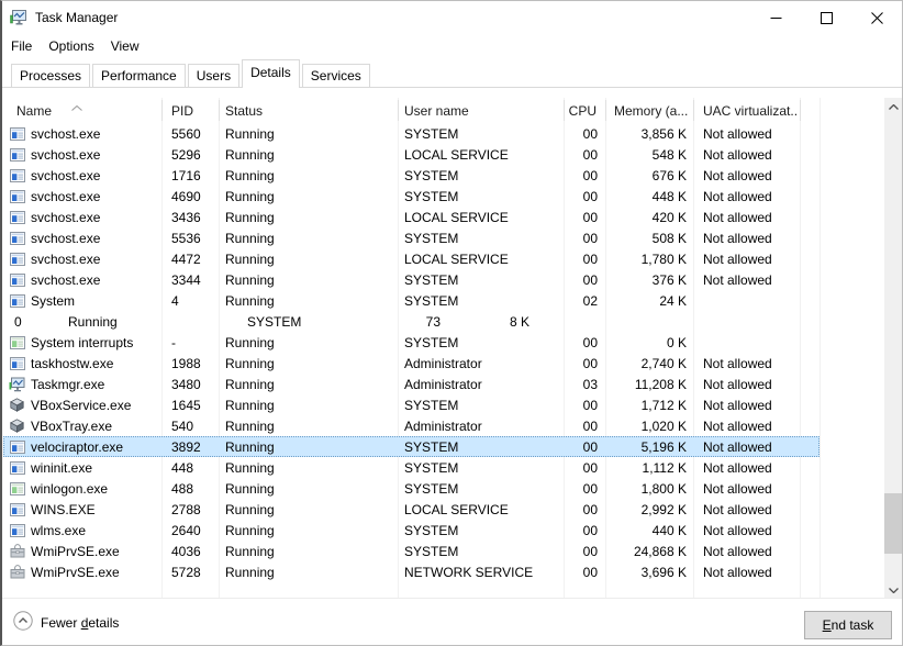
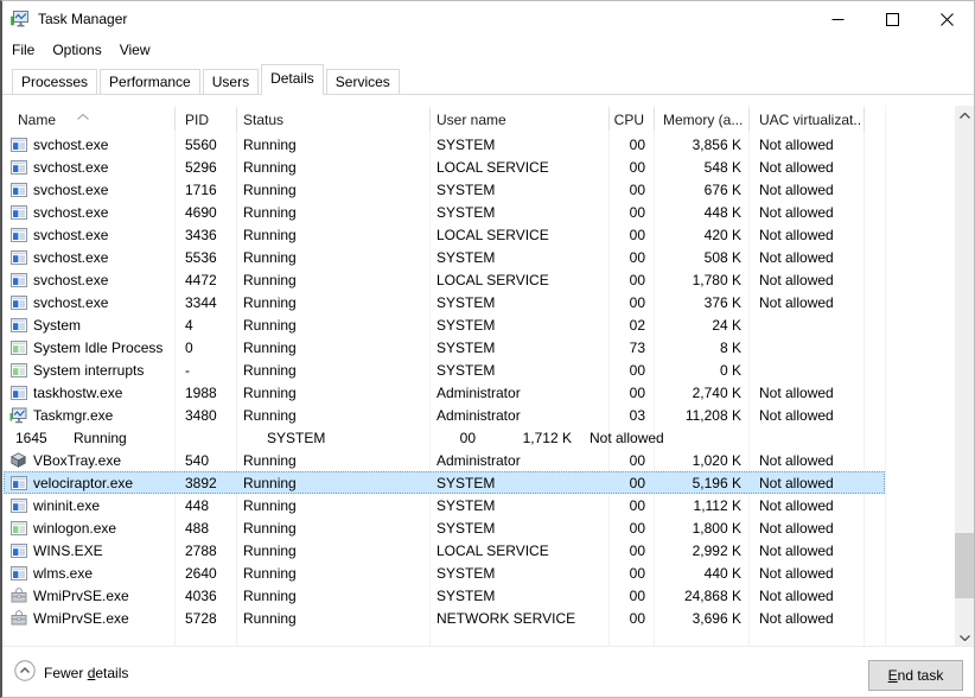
  Task Manager
  File
  Options
  View
  Processes
  Performance
  Users
  Details
  Services
  Name
  PID
  Status
  User name
  CPU
  Memory (a...
  UAC virtualizat..
  svchost.exe
  5560
  Running
  SYSTEM
  00
  3,856 K
  Not allowed
  svchost.exe
  5296
  Running
  LOCAL SERVICE
  00
  548 K
  Not allowed
  svchost.exe
  1716
  Running
  SYSTEM
  00
  676 K
  Not allowed
  svchost.exe
  4690
  Running
  SYSTEM
  00
  448 K
  Not allowed
  svchost.exe
  3436
  Running
  LOCAL SERVICE
  00
  420 K
  Not allowed
  svchost.exe
  5536
  Running
  SYSTEM
  00
  508 K
  Not allowed
  svchost.exe
  4472
  Running
  LOCAL SERVICE
  00
  1,780 K
  Not allowed
  svchost.exe
  3344
  Running
  SYSTEM
  00
  376 K
  Not allowed
  System
  4
  Running
  SYSTEM
  02
  24 K
+ System Idle Process
  0
  Running
  SYSTEM
  73
  8 K
  System interrupts
  -
  Running
  SYSTEM
  00
  0 K
  taskhostw.exe
  1988
  Running
  Administrator
  00
  2,740 K
  Not allowed
  Taskmgr.exe
  3480
  Running
  Administrator
  03
  11,208 K
  Not allowed
- VBoxService.exe
  1645
  Running
  SYSTEM
  00
  1,712 K
  Not allowed
  VBoxTray.exe
  540
  Running
  Administrator
  00
  1,020 K
  Not allowed
  velociraptor.exe
  3892
  Running
  SYSTEM
  00
  5,196 K
  Not allowed
  wininit.exe
  448
  Running
  SYSTEM
  00
  1,112 K
  Not allowed
  winlogon.exe
  488
  Running
  SYSTEM
  00
  1,800 K
  Not allowed
  WINS.EXE
  2788
  Running
  LOCAL SERVICE
  00
  2,992 K
  Not allowed
  wlms.exe
  2640
  Running
  SYSTEM
  00
  440 K
  Not allowed
  WmiPrvSE.exe
  4036
  Running
  SYSTEM
  00
  24,868 K
  Not allowed
  WmiPrvSE.exe
  5728
  Running
  NETWORK SERVICE
  00
  3,696 K
  Not allowed
  Fewer details
  E
  nd task
